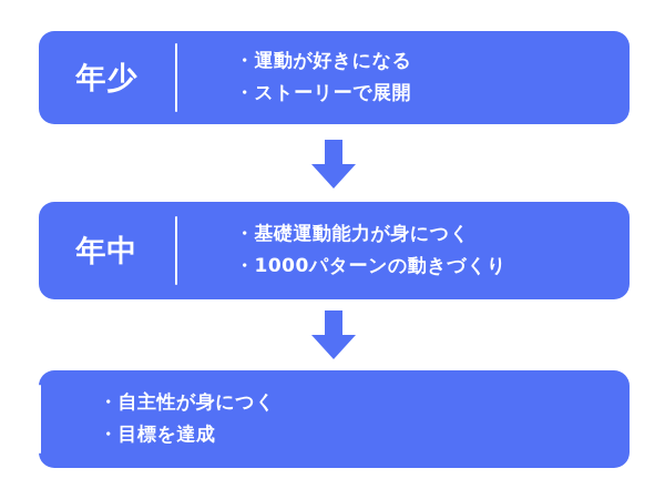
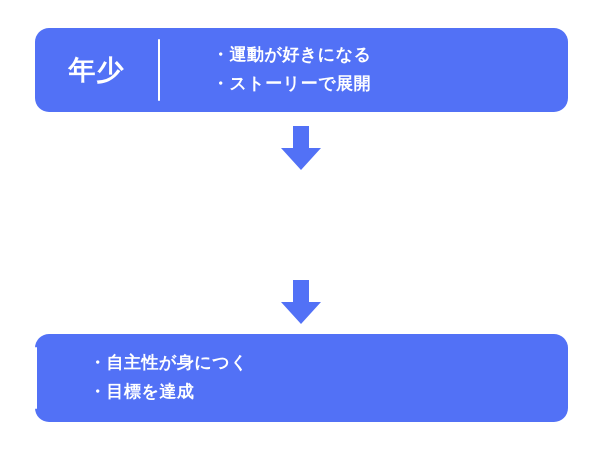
  年少
  ・運動が好きになる
  ・ストーリーで展開
- 年中
- ・基礎運動能力が身につく
- ・1000パターンの動きづくり
  ・自主性が身につく
  ・目標を達成
